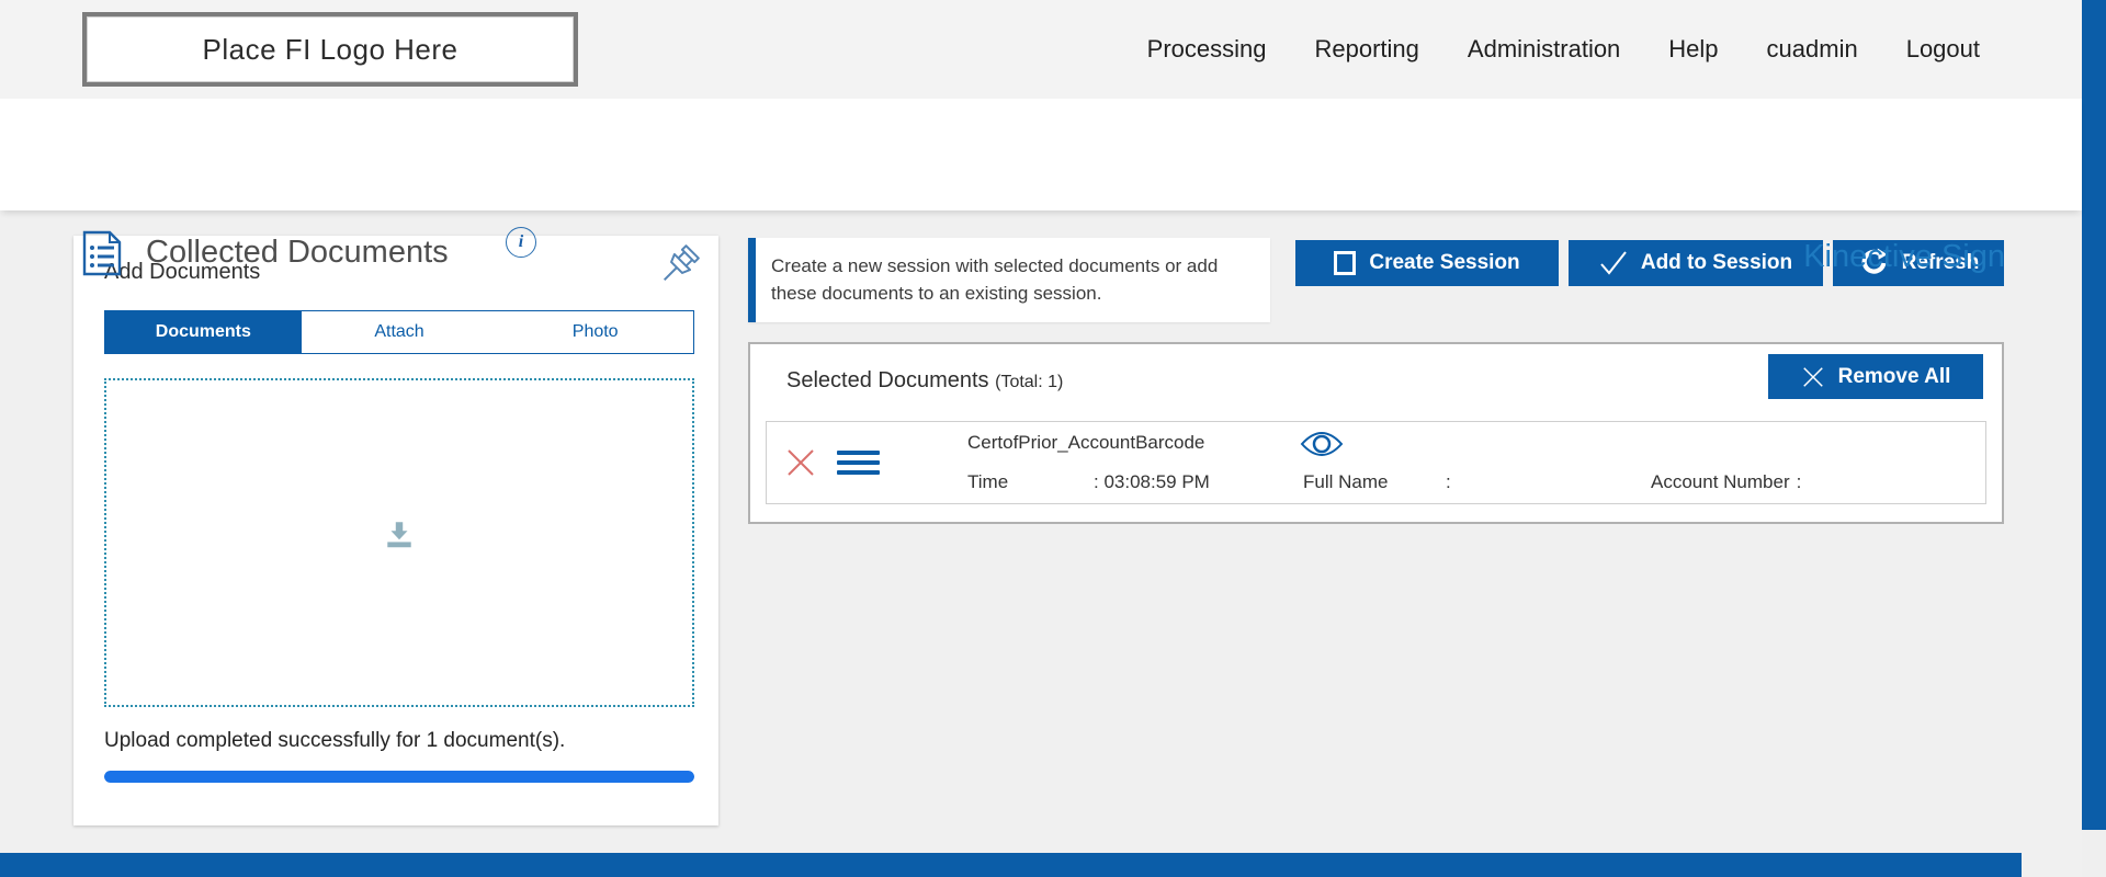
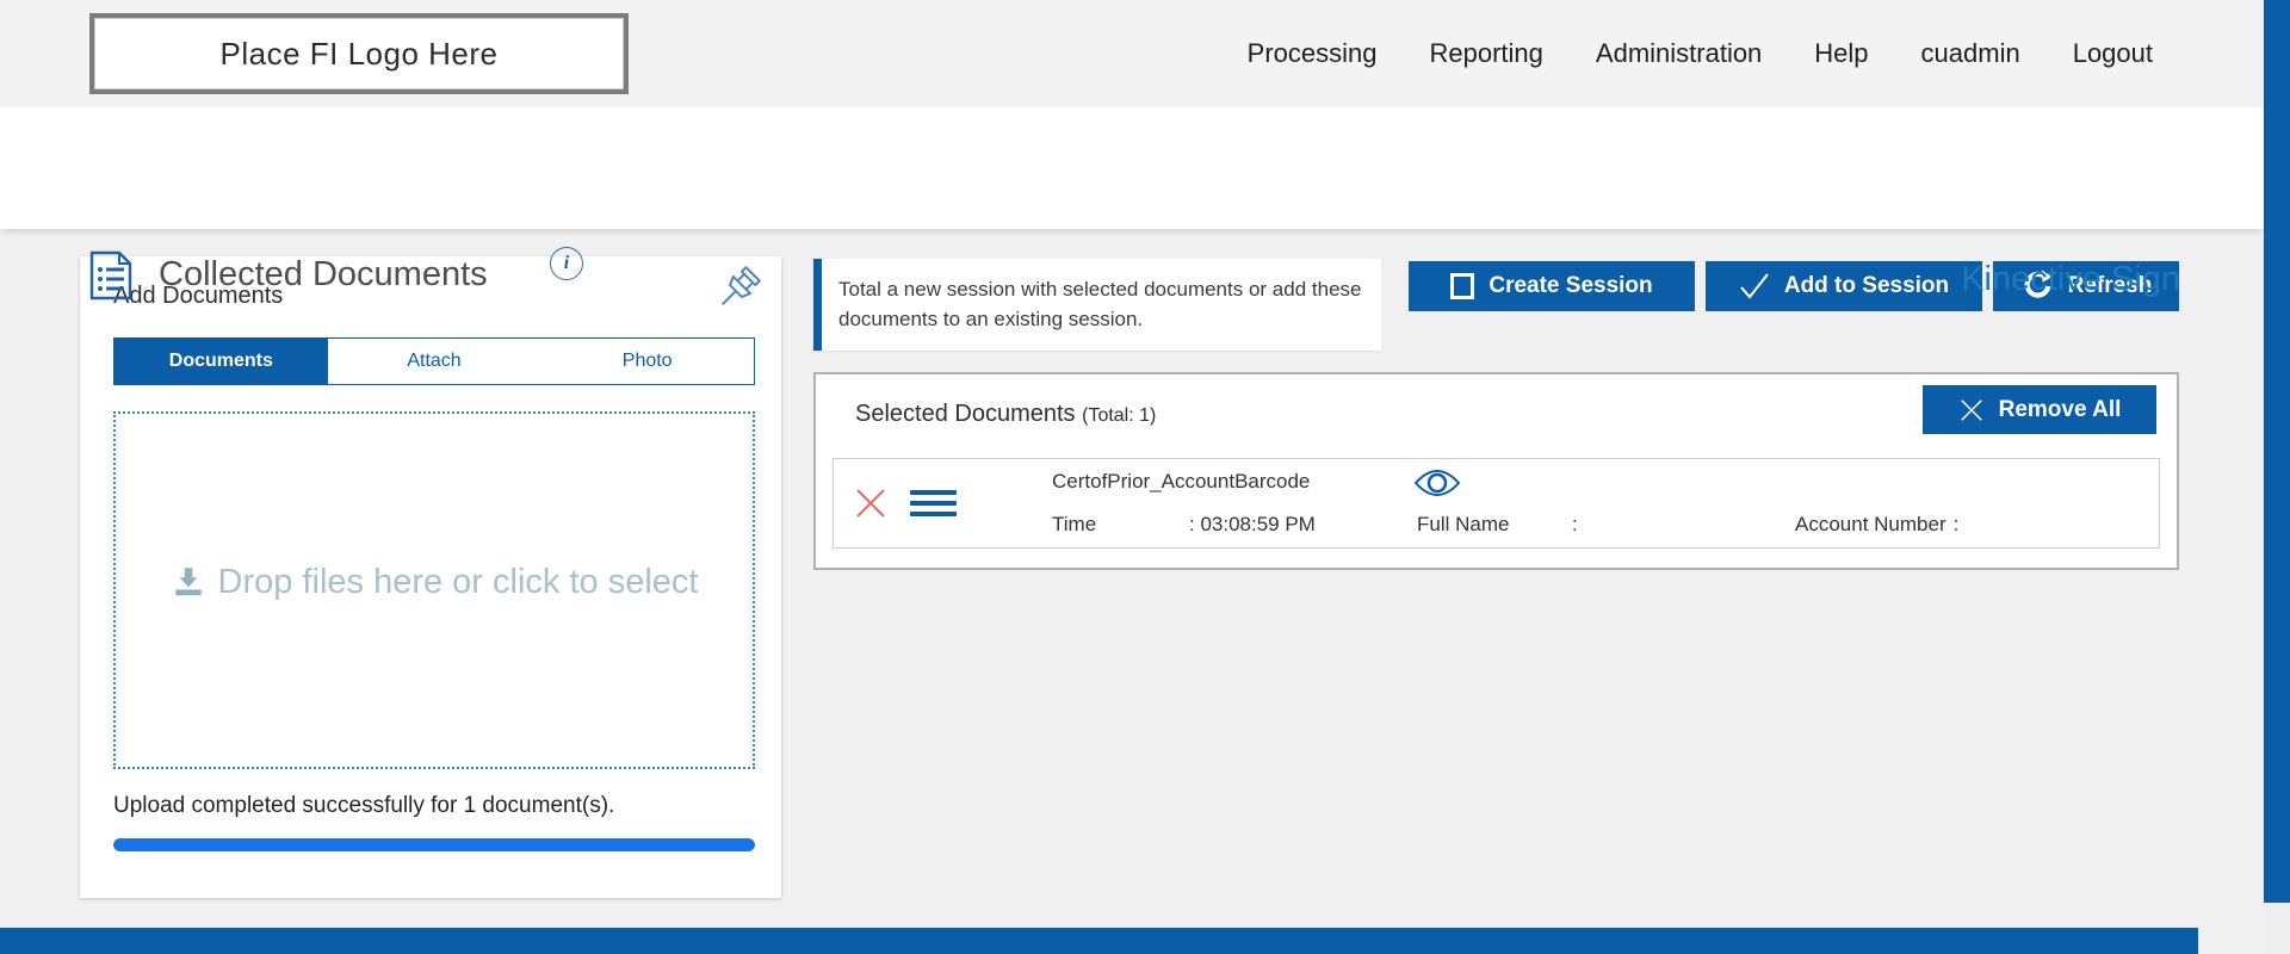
  Place FI Logo Here
  Processing
  Reporting
  Administration
  Help
  cuadmin
  Logout
  Collected Documents
  i
  Kinective Sign
  Add Documents
  Documents
  Attach
  Photo
+ Drop files here or click to select
  Upload completed successfully for 1 document(s).
- Create a new session with selected documents or add these documents to an existing session.
+ Total a new session with selected documents or add these documents to an existing session.
  Create Session
  Add to Session
  Refresh
  Selected Documents (Total: 1)
  Remove All
  CertofPrior_AccountBarcode
  Time : 03:08:59 PM
  Full Name :
  Account Number :
